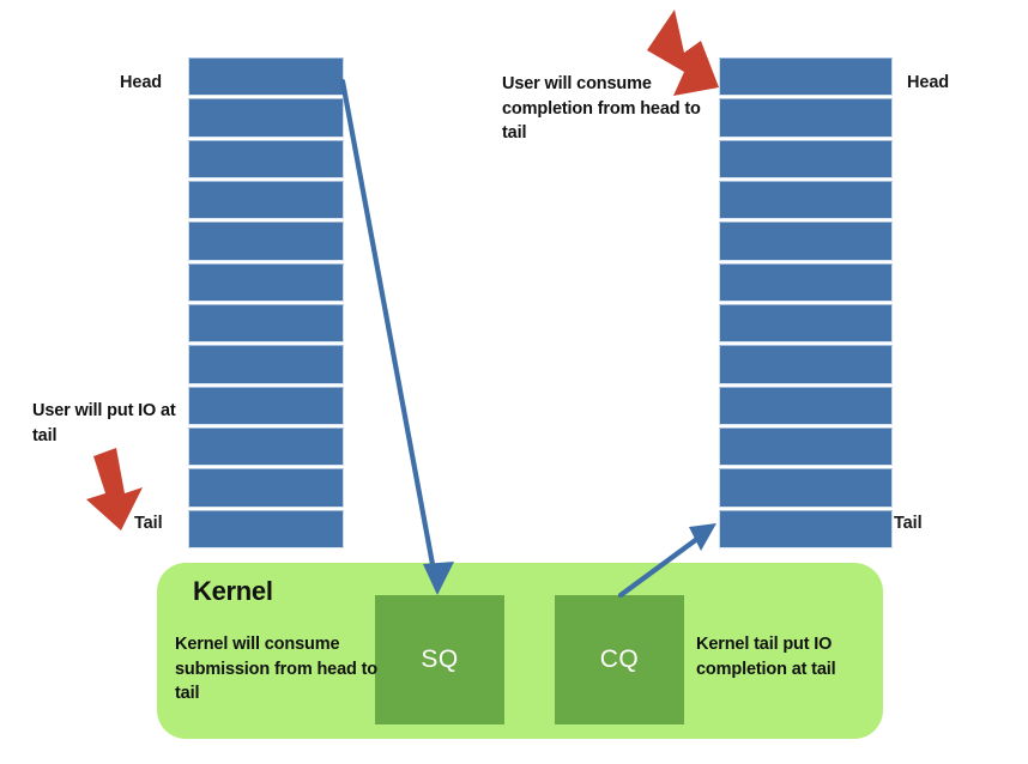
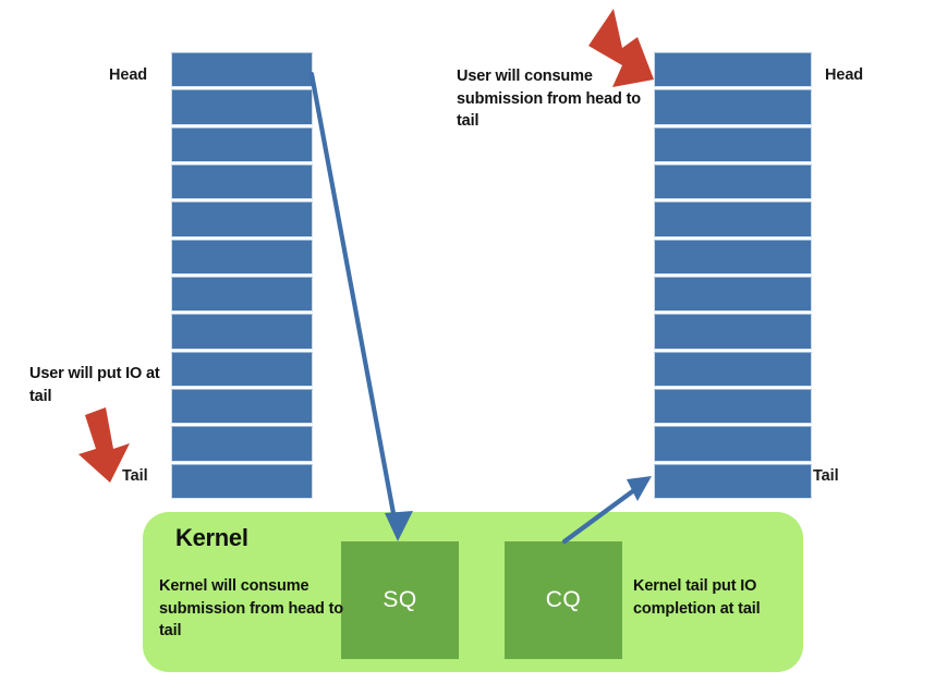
  Head
  Tail
  Head
  Tail
  Kernel
  SQ
  CQ
- User will consume completion from head to tail
+ User will consume submission from head to tail
  User will put IO at tail
  Kernel will consume submission from head to tail
  Kernel tail put IO completion at tail
